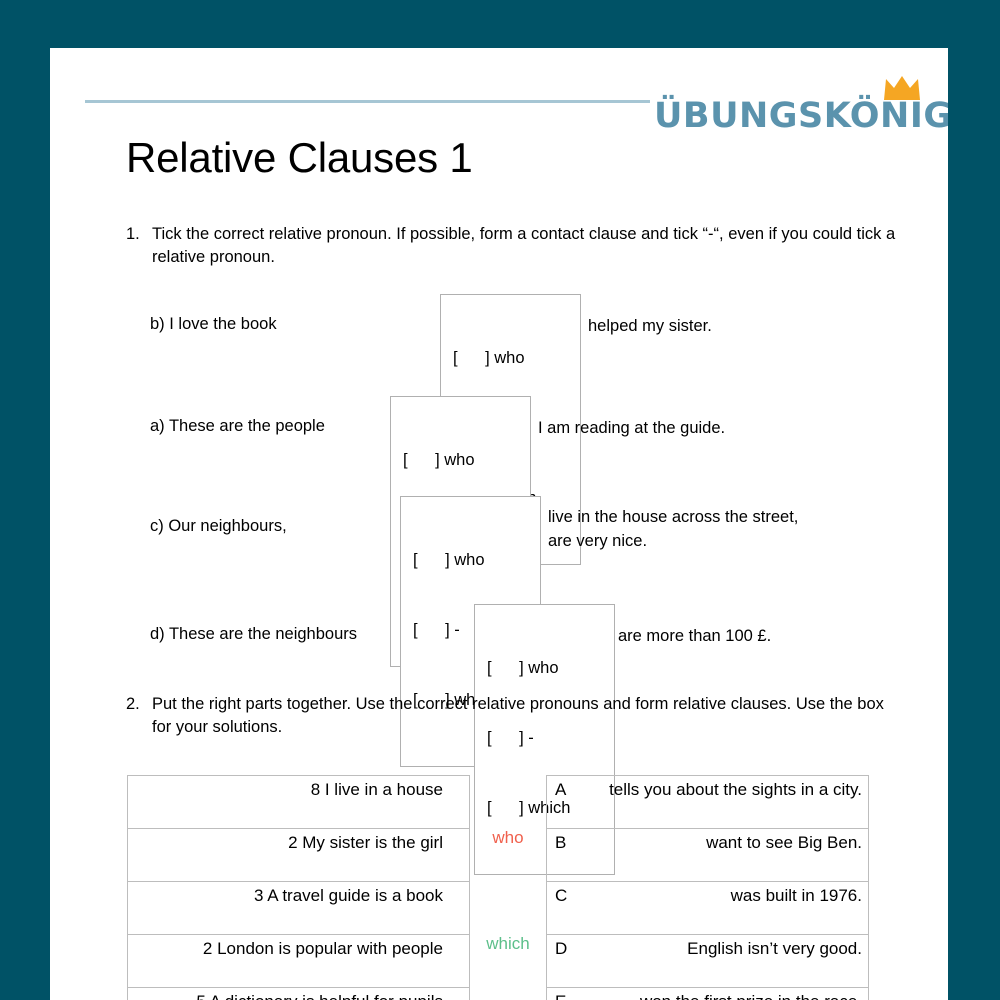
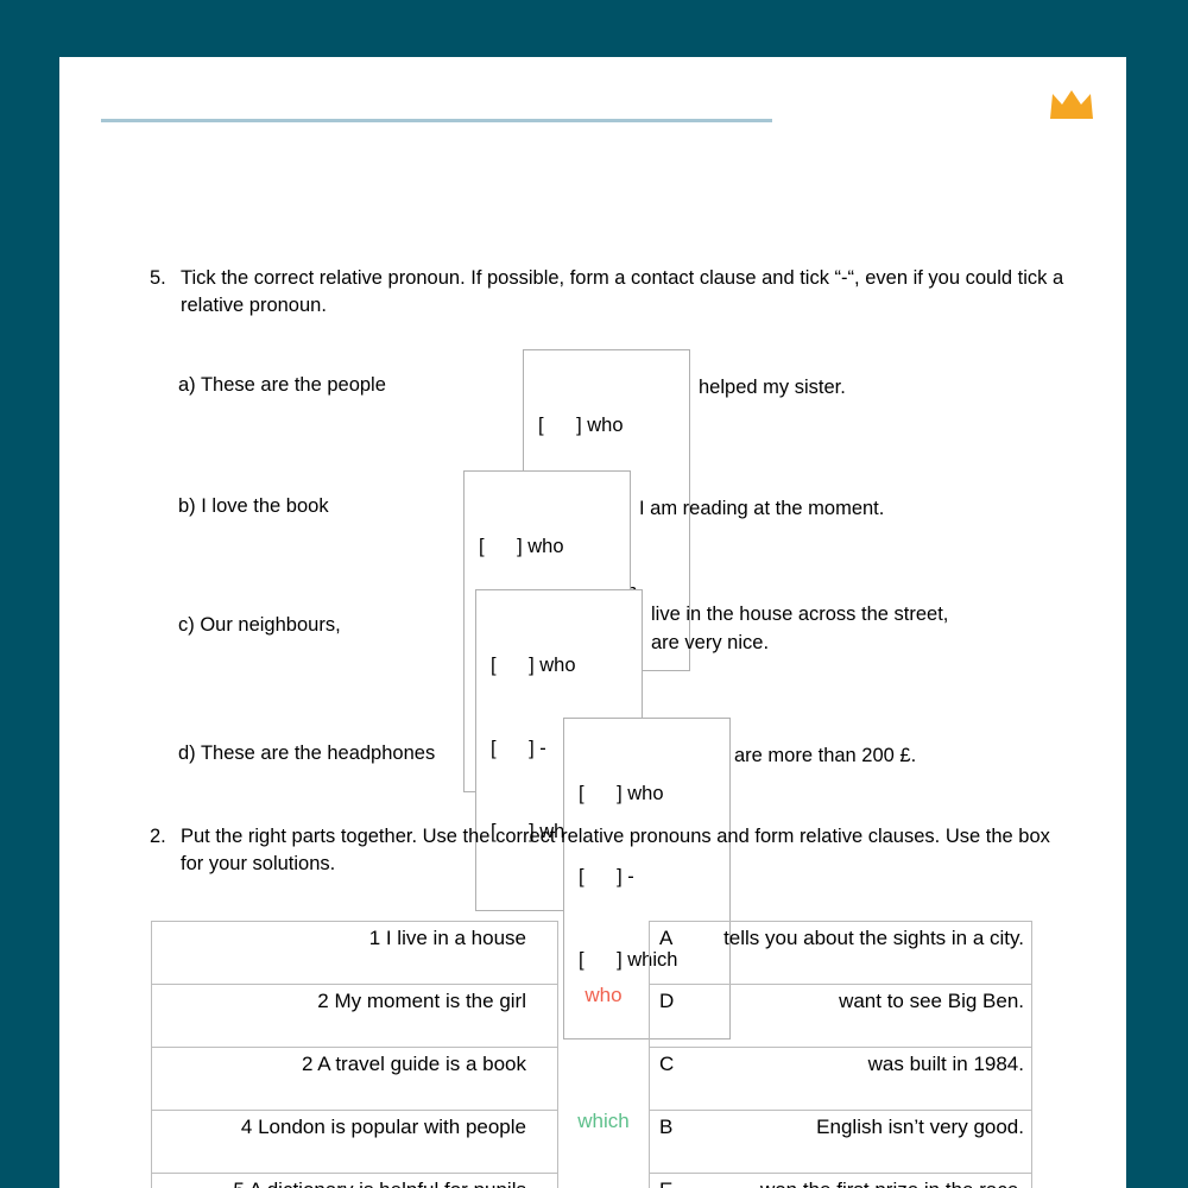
- ÜBUNGSKÖNIG
- Relative Clauses 1
- 1.
+ 5.
  Tick the correct relative pronoun. If possible, form a contact clause and tick “-“, even if you could tick a relative pronoun.
- b) I love the book
+ a) These are the people
  [ ] who
  helped my sister.
- a) These are the people
+ b) I love the book
  [ ] who
- I am reading at the guide.
+ I am reading at the moment.
  c) Our neighbours,
  [ ] who
  [ ] -
  live in the house across the street,
  are very nice.
- d) These are the neighbours
+ d) These are the headphones
  [ ] who
  [ ] -
  [ ] which
- are more than 100 £.
+ are more than 200 £.
  2.
  Put the right parts together. Use the correct relative pronouns and form relative clauses. Use the box for your solutions.
- 8 I live in a house
+ 1 I live in a house
- 2 My sister is the girl
+ 2 My moment is the girl
- 3 A travel guide is a book
+ 2 A travel guide is a book
- 2 London is popular with people
+ 4 London is popular with people
  A tells you about the sights in a city.
- B want to see Big Ben.
+ D want to see Big Ben.
- C was built in 1976.
+ C was built in 1984.
- D English isn’t very good.
+ B English isn’t very good.
  who
  which
